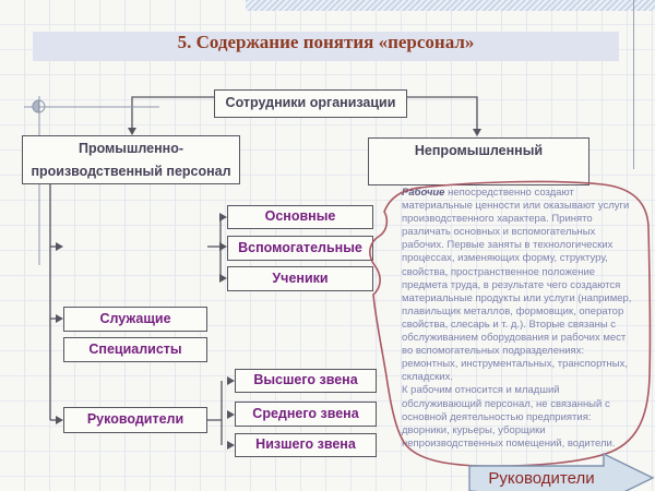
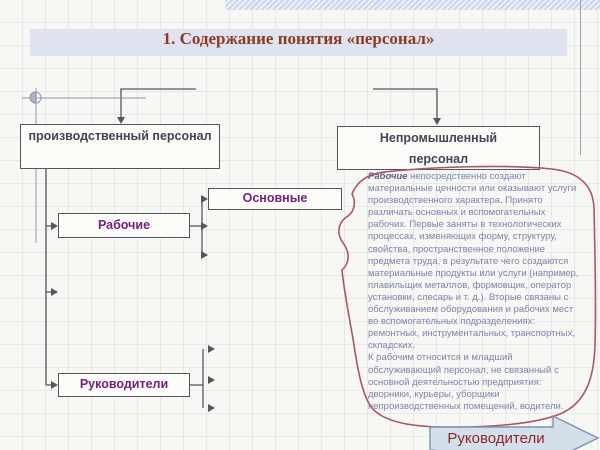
- 5. Содержание понятия «персонал»
+ 1. Содержание понятия «персонал»
- Сотрудники организации
- Промышленно-
  производственный персонал
  Непромышленный
+ персонал
+ Рабочие
  Основные
- Вспомогательные
- Ученики
- Служащие
- Специалисты
  Руководители
- Высшего звена
- Среднего звена
- Низшего звена
- Рабочие непосредственно создают материальные ценности или оказывают услуги производственного характера. Принято различать основных и вспомогательных рабочих. Первые заняты в технологических процессах, изменяющих форму, структуру, свойства, пространственное положение предмета труда, в результате чего создаются материальные продукты или услуги (например, плавильщик металлов, формовщик, оператор свойства, слесарь и т. д.). Вторые связаны с обслуживанием оборудования и рабочих мест во вспомогательных подразделениях: ремонтных, инструментальных, транспортных, складских.
+ Рабочие непосредственно создают материальные ценности или оказывают услуги производственного характера. Принято различать основных и вспомогательных рабочих. Первые заняты в технологических процессах, изменяющих форму, структуру, свойства, пространственное положение предмета труда, в результате чего создаются материальные продукты или услуги (например, плавильщик металлов, формовщик, оператор установки, слесарь и т. д.). Вторые связаны с обслуживанием оборудования и рабочих мест во вспомогательных подразделениях: ремонтных, инструментальных, транспортных, складских.
  К рабочим относится и младший обслуживающий персонал, не связанный с основной деятельностью предприятия: дворники, курьеры, уборщики епроизводственных помещений, водители.
  Руководители
